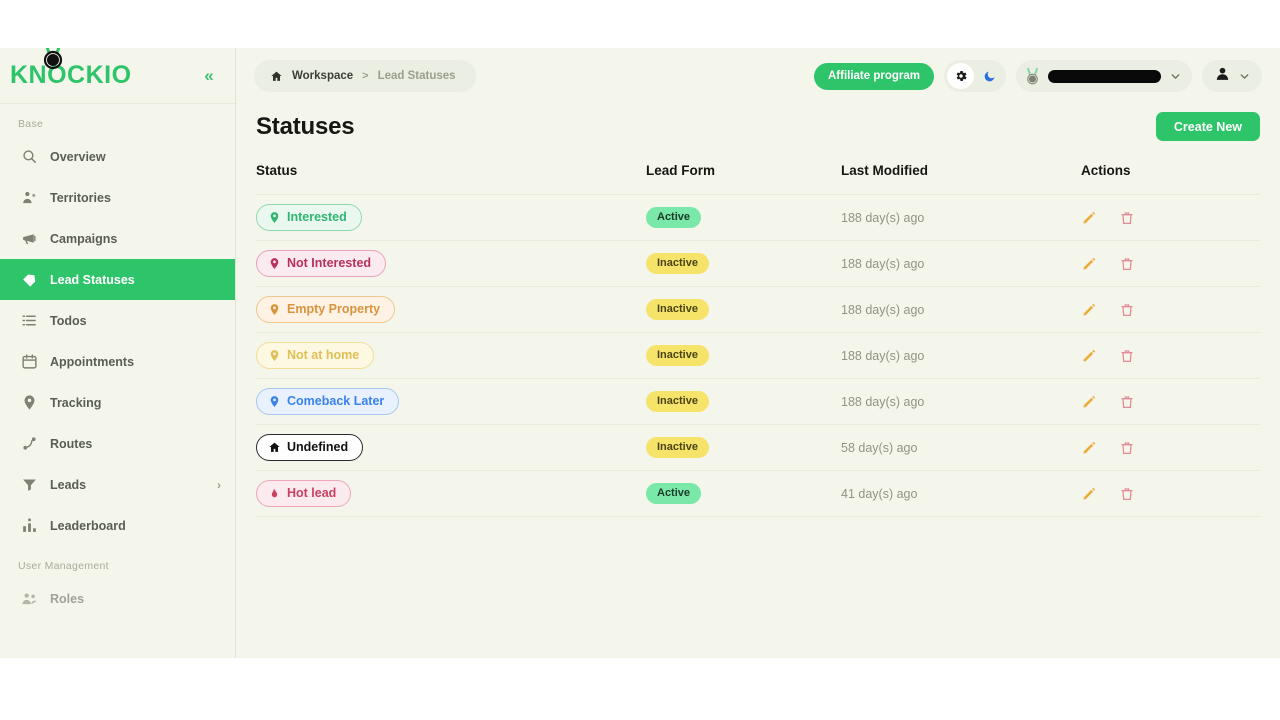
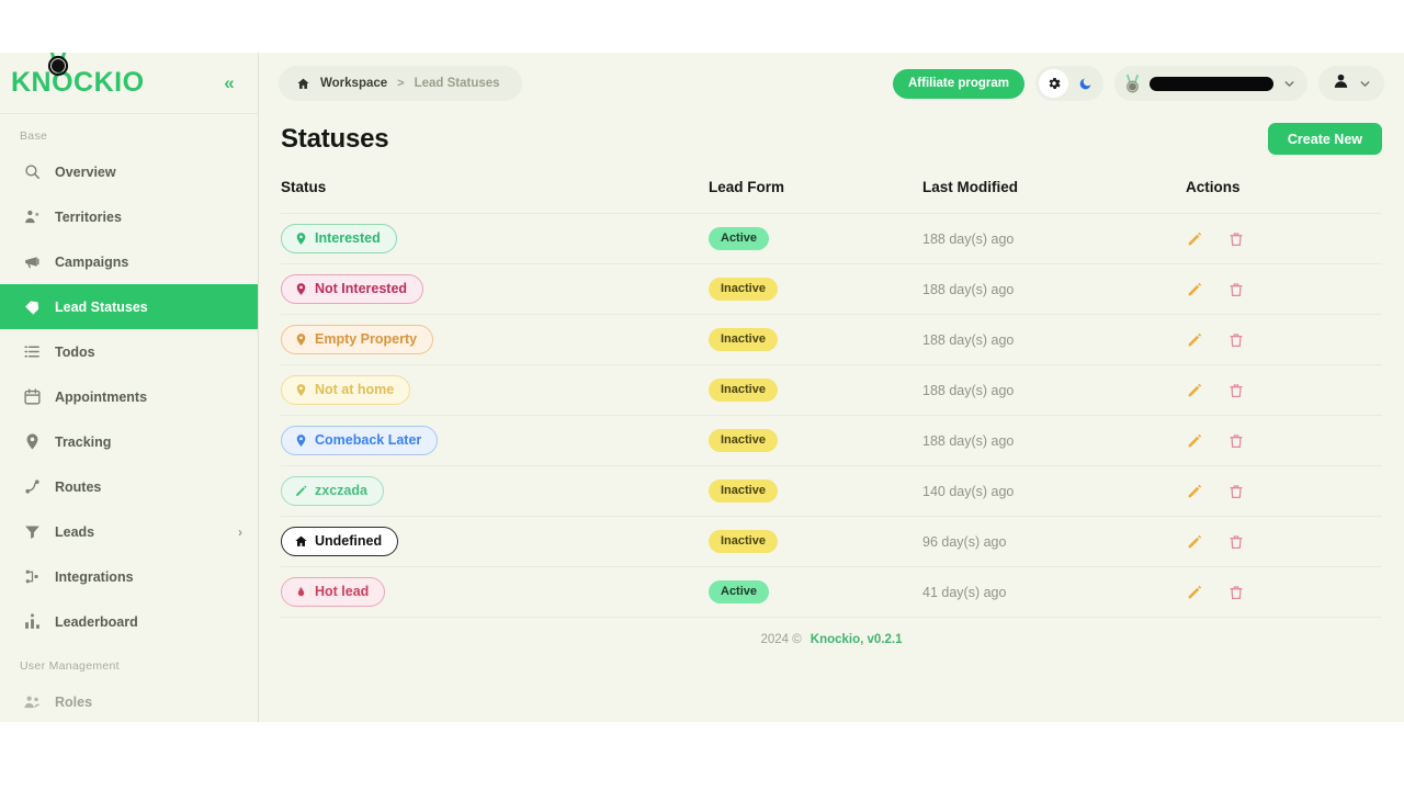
  KNOCKIO
  «
  Base
  Overview
  Territories
  Campaigns
  Lead Statuses
  Todos
  Appointments
  Tracking
  Routes
  Leads
  ›
+ Integrations
  Leaderboard
  User Management
  Roles
  Workspace
  >
  Lead Statuses
  Affiliate program
  Statuses
  Create New
  Status	Lead Form	Last Modified	Actions
  Interested	Active	188 day(s) ago
  Not Interested	Inactive	188 day(s) ago
  Empty Property	Inactive	188 day(s) ago
  Not at home	Inactive	188 day(s) ago
  Comeback Later	Inactive	188 day(s) ago
+ zxczada	Inactive	140 day(s) ago
- Undefined	Inactive	58 day(s) ago
+ Undefined	Inactive	96 day(s) ago
  Hot lead	Active	41 day(s) ago
+ 2024 ©
+ Knockio, v0.2.1
